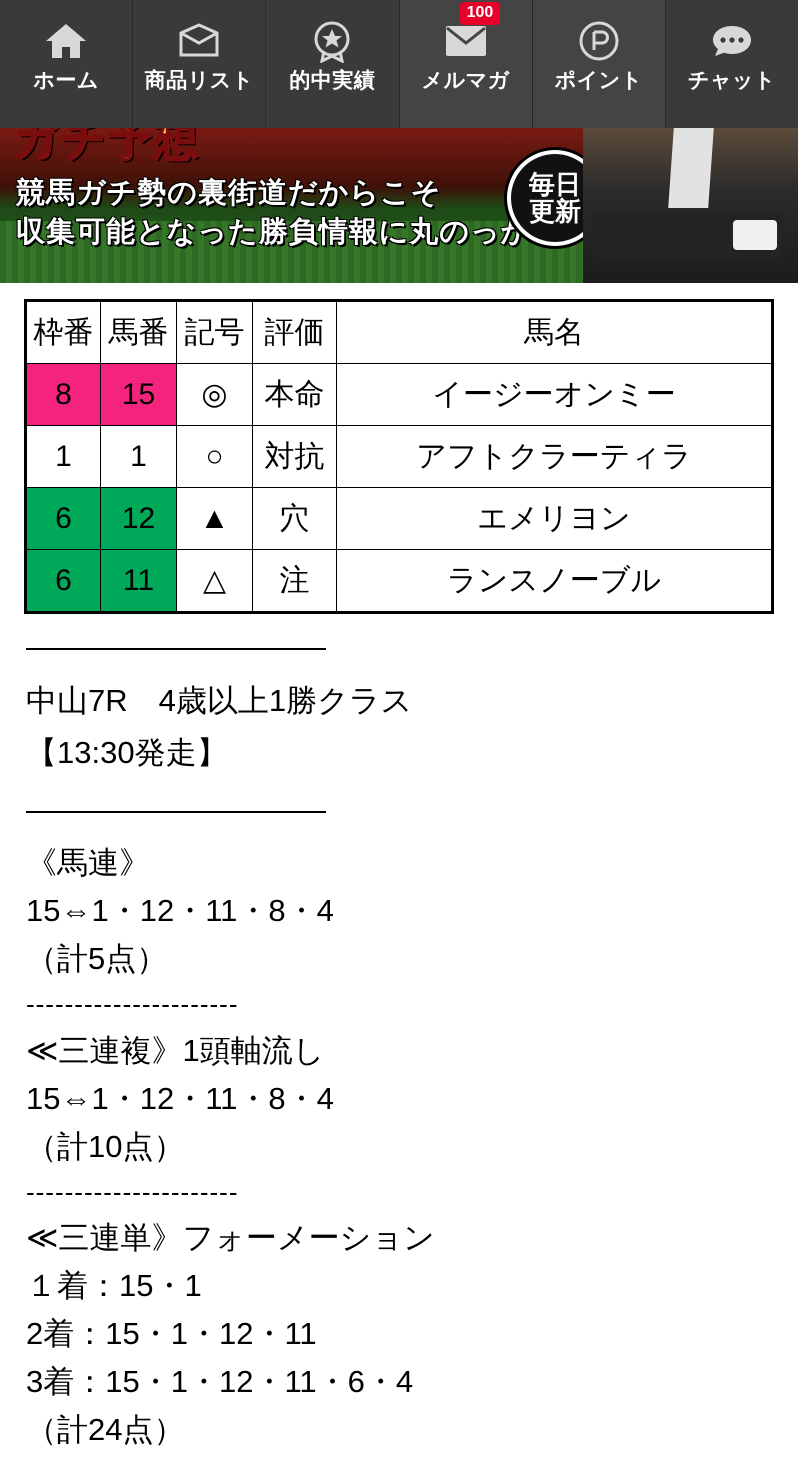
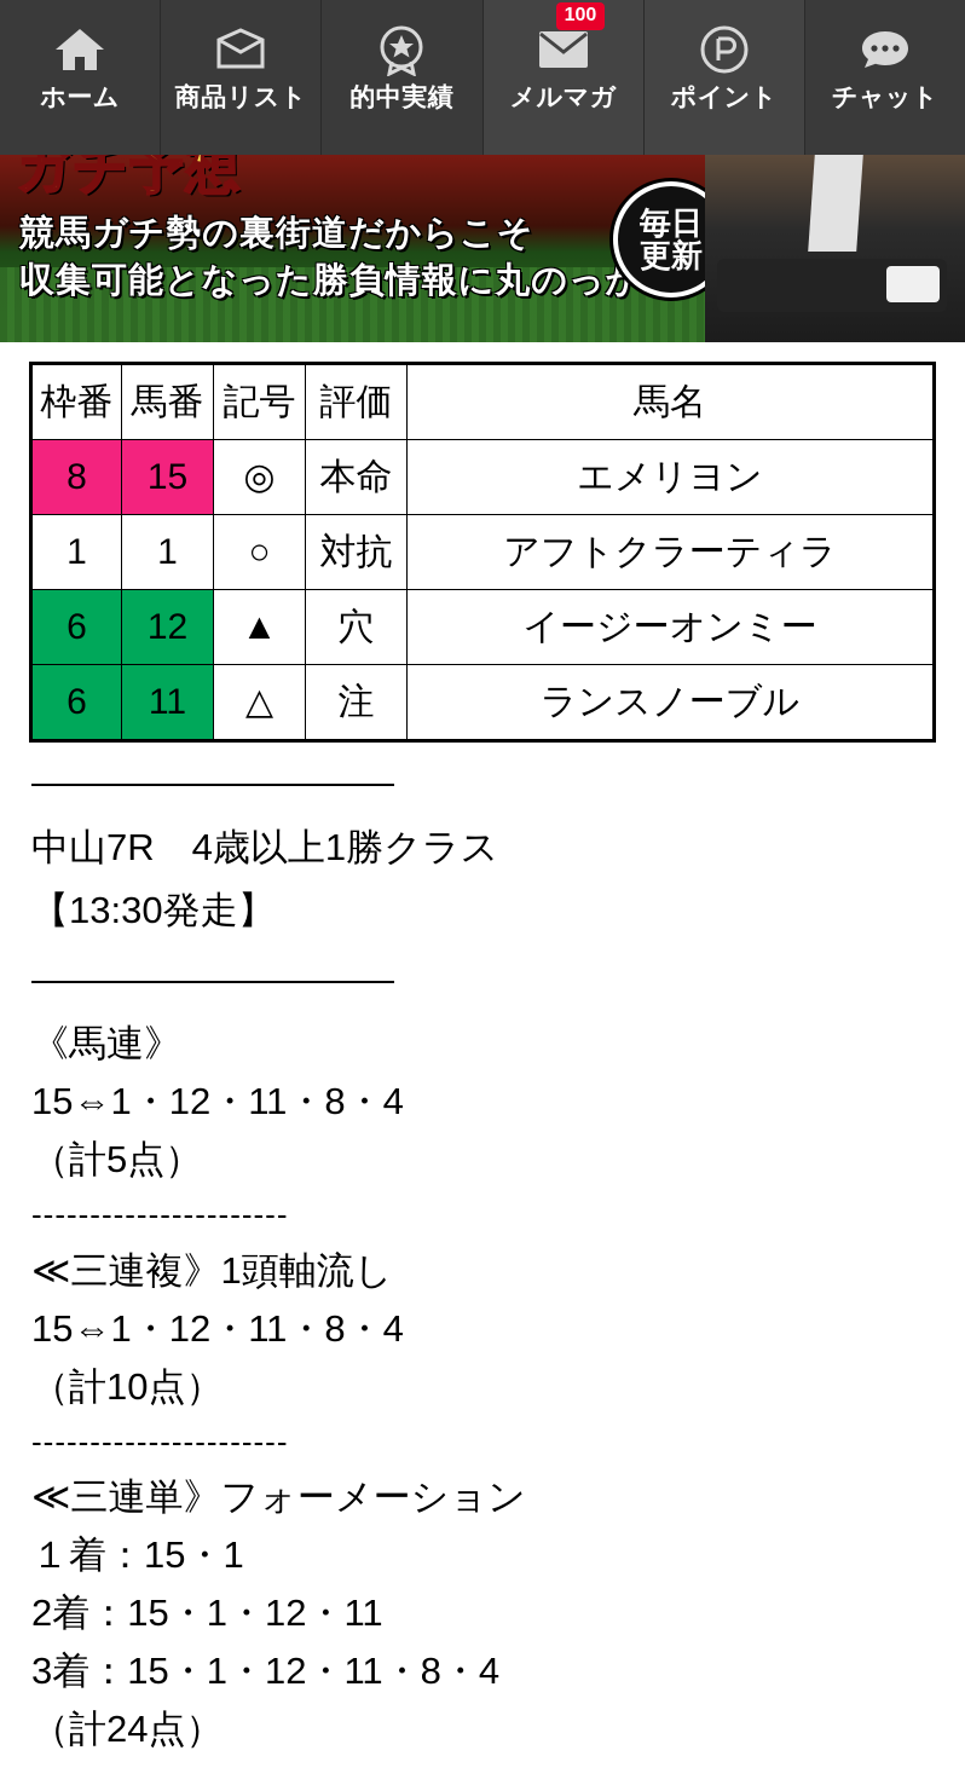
  ホーム
  商品リスト
  的中実績
  100
  メルマガ
  ポイント
  チャット
  ガチ予想
  競馬ガチ勢の裏街道だからこそ
  収集可能となった勝負情報に丸のっか
  毎日
  更新
  枠番	馬番	記号	評価	馬名
- 8	15	◎	本命	イージーオンミー
+ 8	15	◎	本命	エメリヨン
  1	1	○	対抗	アフトクラーティラ
- 6	12	▲	穴	エメリヨン
+ 6	12	▲	穴	イージーオンミー
  6	11	△	注	ランスノーブル
  中山7R 4歳以上1勝クラス
  【13:30発走】
  《馬連》
  15⇔1・12・11・8・4
  （計5点）
  ----------------------
  ≪三連複》1頭軸流し
  15⇔1・12・11・8・4
  （計10点）
  ----------------------
  ≪三連単》フォーメーション
  １着：15・1
  2着：15・1・12・11
- 3着：15・1・12・11・6・4
+ 3着：15・1・12・11・8・4
  （計24点）
